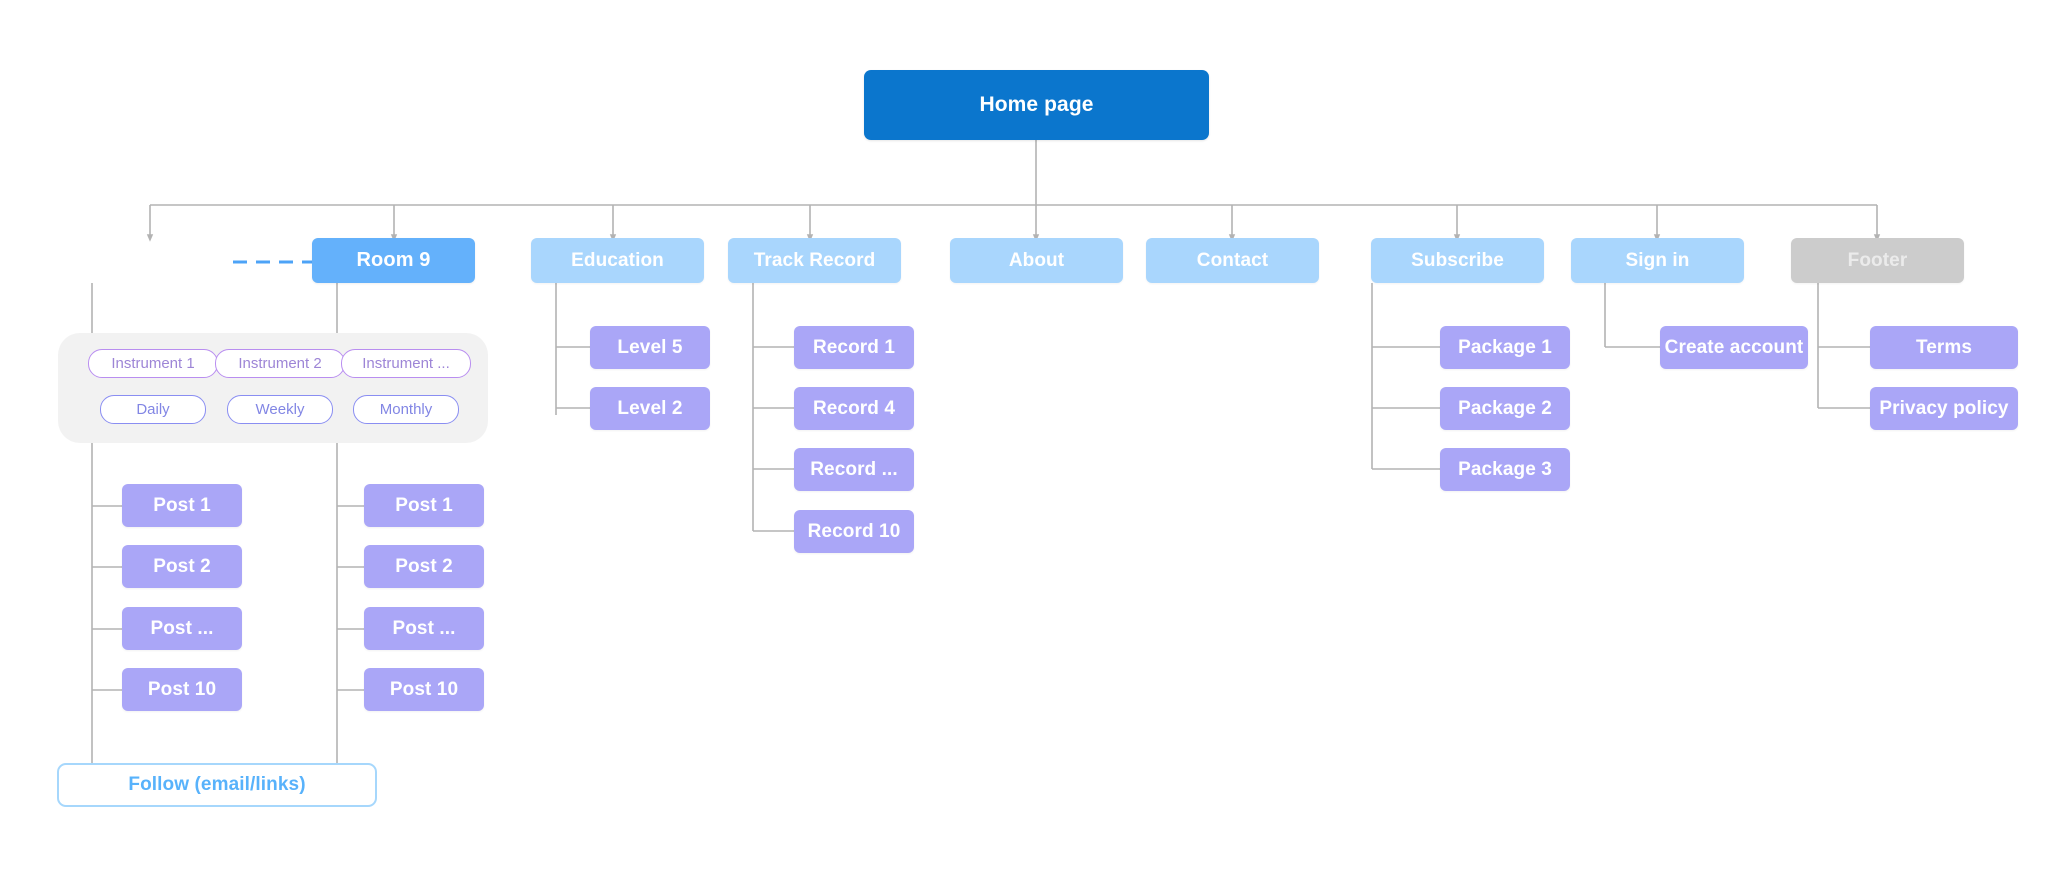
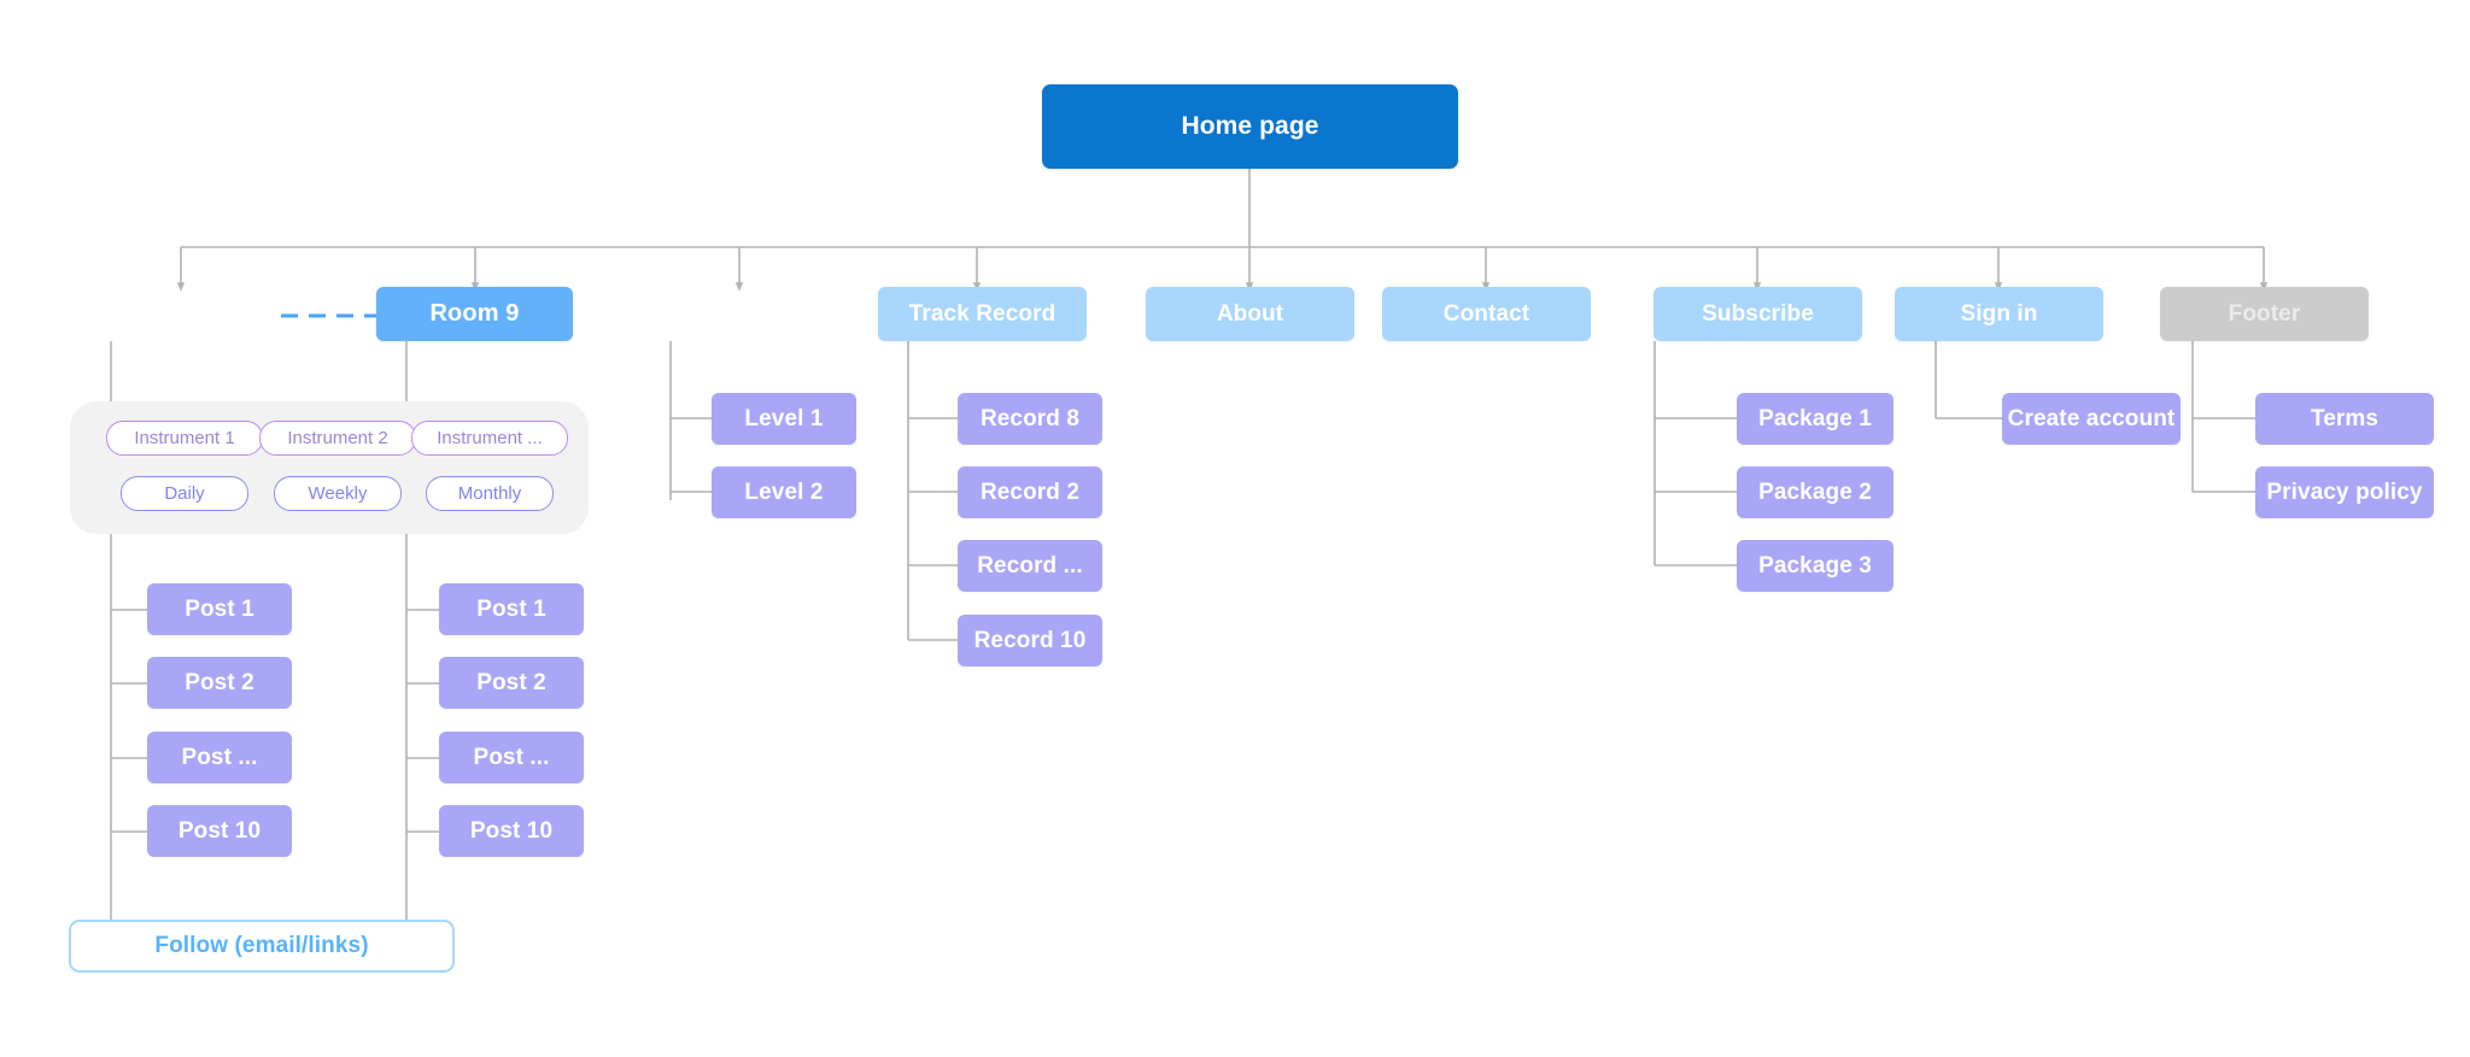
  Home page
  Room 9
- Education
  Track Record
  About
  Contact
  Subscribe
  Sign in
  Footer
  Instrument 1
  Instrument 2
  Instrument ...
  Daily
  Weekly
  Monthly
  Post 1
  Post 2
  Post ...
  Post 10
  Post 1
  Post 2
  Post ...
  Post 10
- Level 5
+ Level 1
  Level 2
- Record 1
+ Record 8
- Record 4
+ Record 2
  Record ...
  Record 10
  Package 1
  Package 2
  Package 3
  Create account
  Terms
  Privacy policy
  Follow (email/links)
